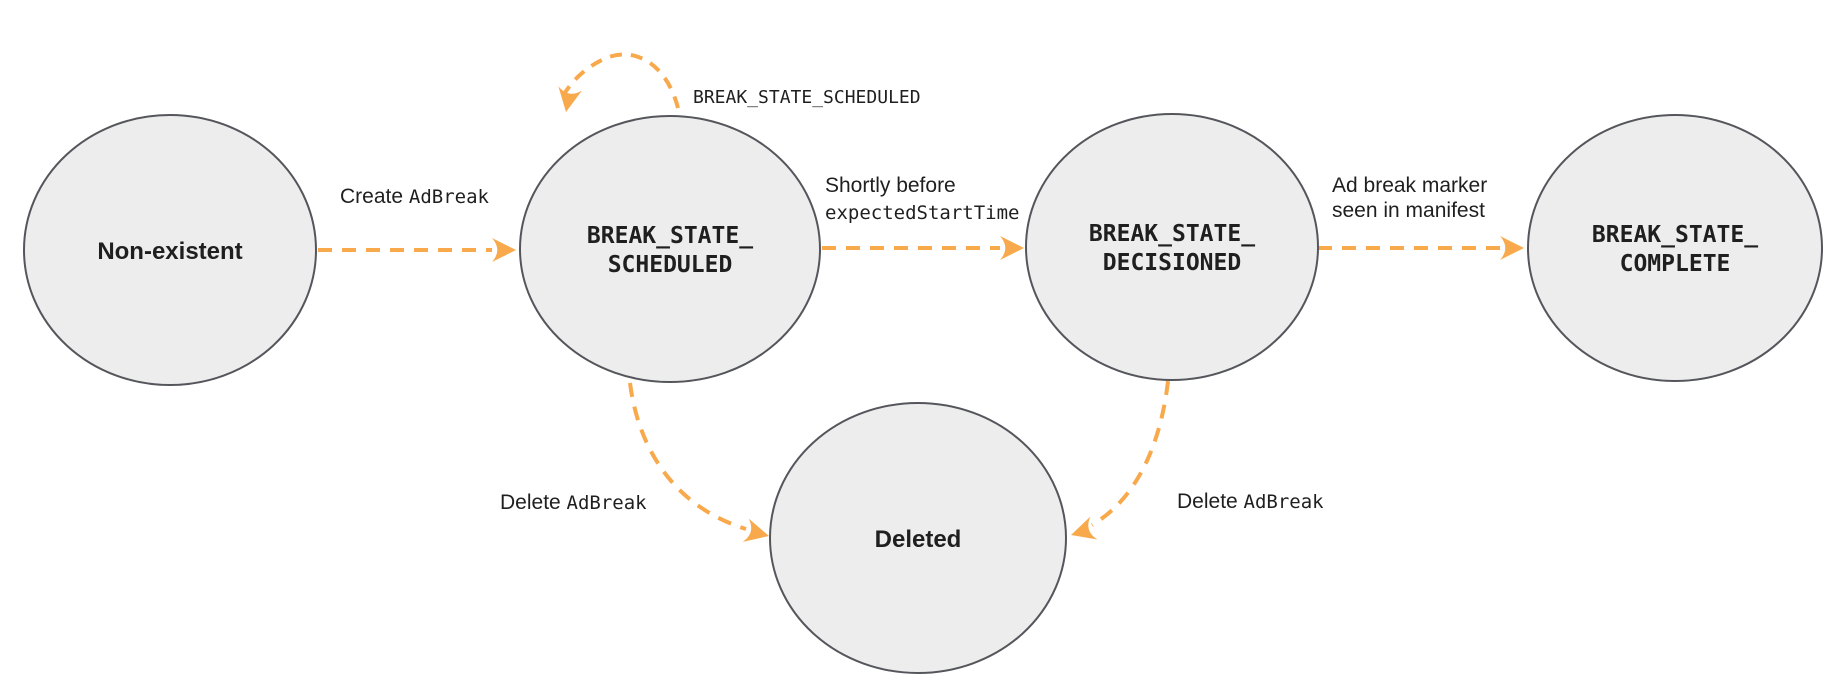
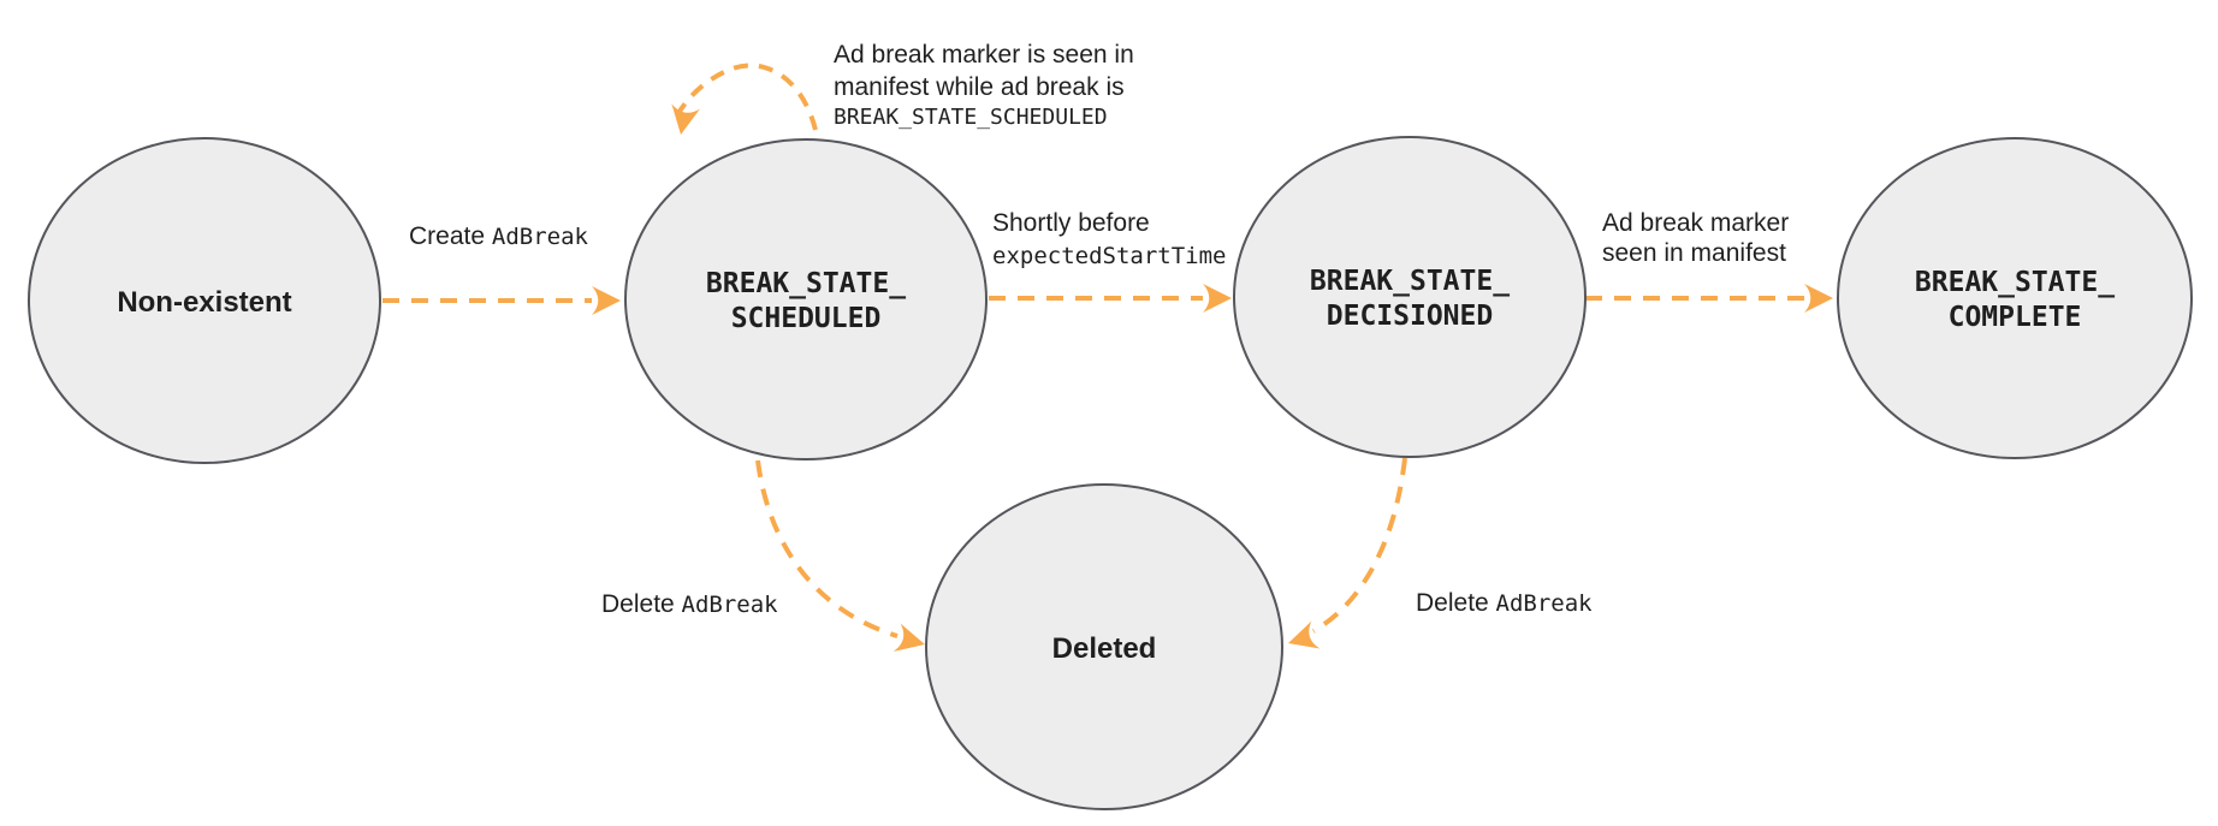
  Non-existent
  BREAK_STATE_
  SCHEDULED
  BREAK_STATE_
  DECISIONED
  BREAK_STATE_
  COMPLETE
  Deleted
  Create AdBreak
+ Ad break marker is seen in
+ manifest while ad break is
  BREAK_STATE_SCHEDULED
  Shortly before
  expectedStartTime
  Ad break marker
  seen in manifest
  Delete AdBreak
  Delete AdBreak
